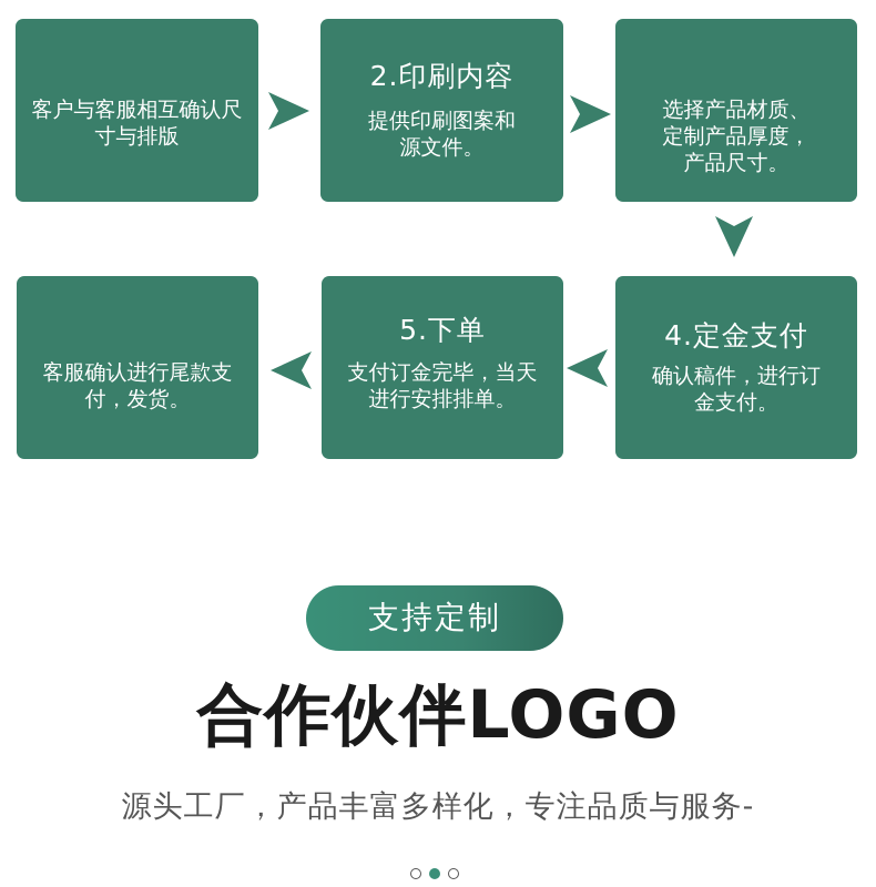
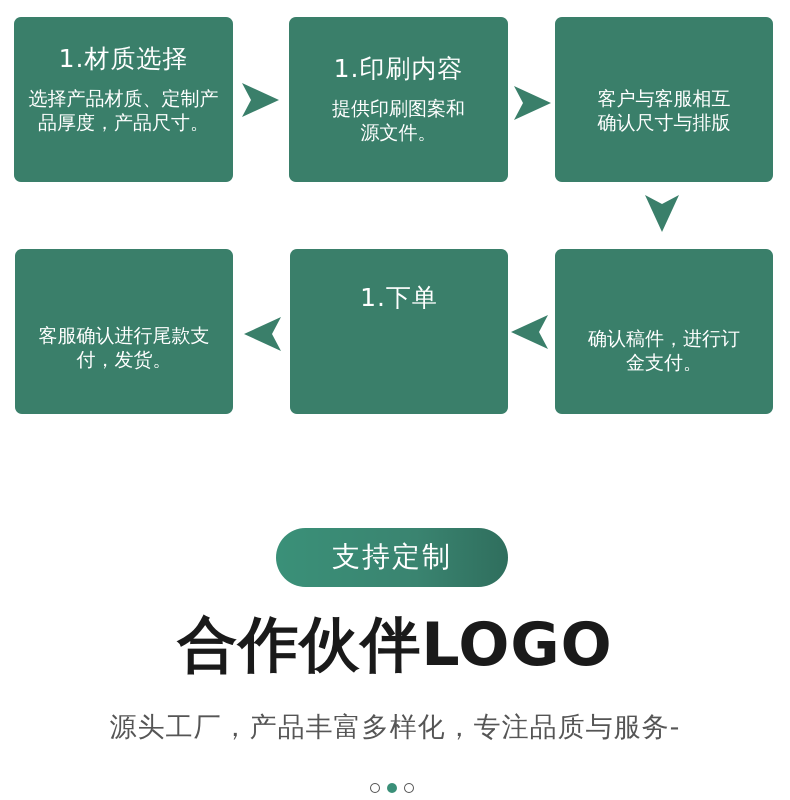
+ 1.材质选择
- 客户与客服相互确认尺寸与排版
+ 选择产品材质、定制产品厚度，产品尺寸。
- 2.印刷内容
+ 1.印刷内容
  提供印刷图案和源文件。
- 选择产品材质、定制产品厚度，产品尺寸。
+ 客户与客服相互确认尺寸与排版
  客服确认进行尾款支付，发货。
- 5.下单
+ 1.下单
- 支付订金完毕，当天进行安排排单。
- 4.定金支付
  确认稿件，进行订金支付。
  支持定制
  合作伙伴LOGO
  源头工厂，产品丰富多样化，专注品质与服务-
